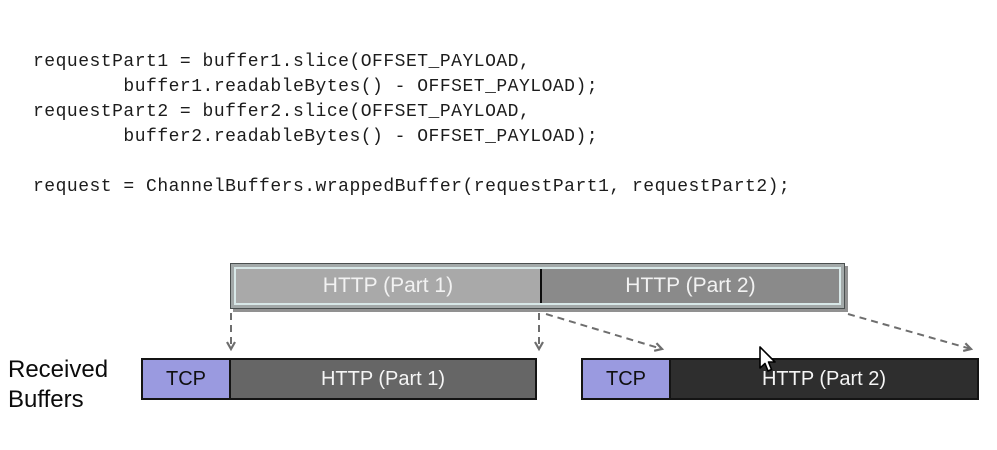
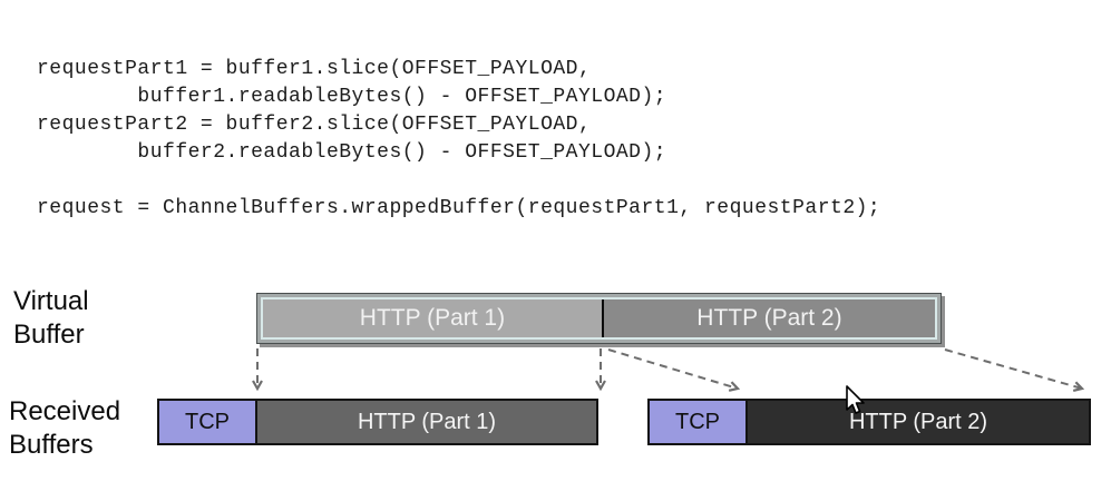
  requestPart1 = buffer1.slice(OFFSET_PAYLOAD,
  buffer1.readableBytes() - OFFSET_PAYLOAD);
  requestPart2 = buffer2.slice(OFFSET_PAYLOAD,
  buffer2.readableBytes() - OFFSET_PAYLOAD);
  request = ChannelBuffers.wrappedBuffer(requestPart1, requestPart2);
+ Virtual Buffer
  Received Buffers
  HTTP (Part 1)
  HTTP (Part 2)
  TCP
  HTTP (Part 1)
  TCP
  HTTP (Part 2)
